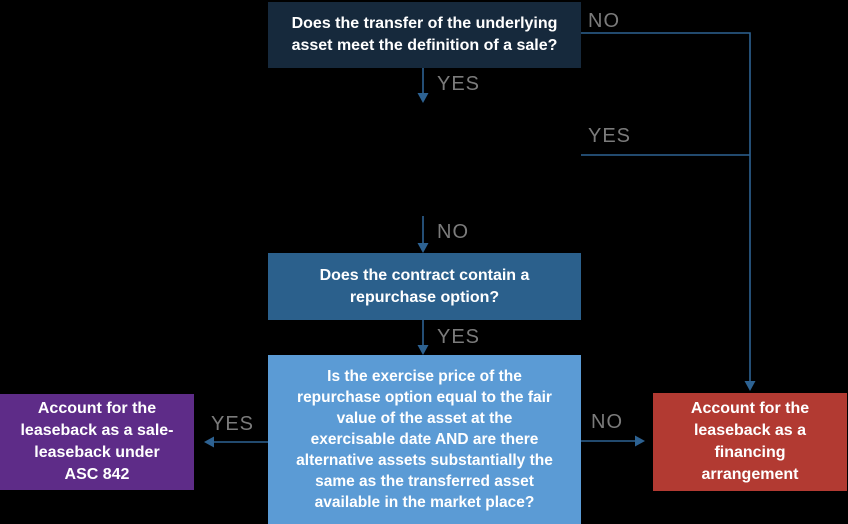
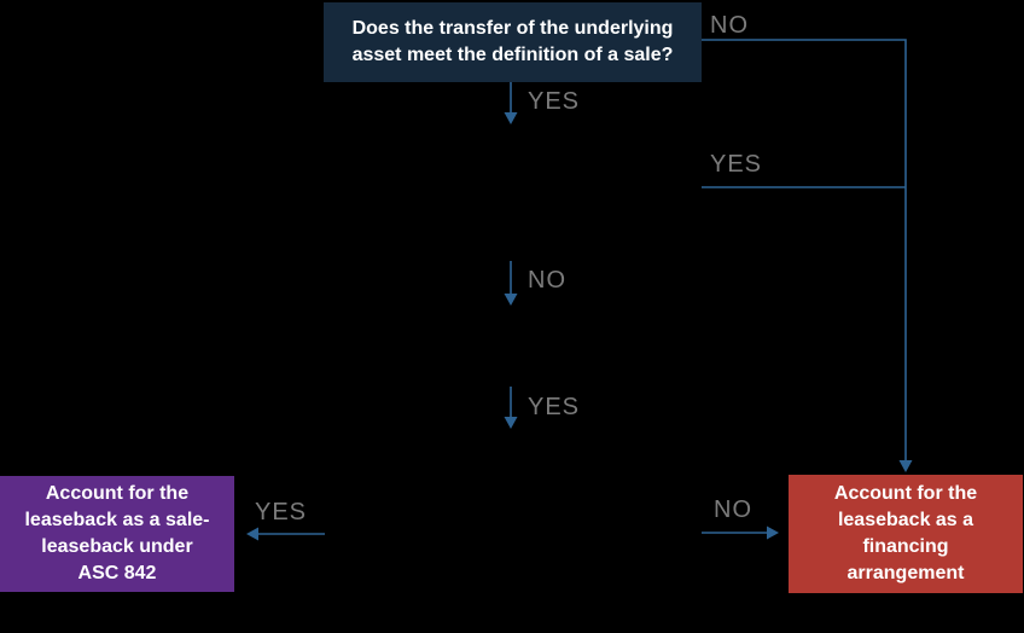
  Does the transfer of the underlying
  asset meet the definition of a sale?
- Does the contract contain a
- repurchase option?
- Is the exercise price of the
- repurchase option equal to the fair
- value of the asset at the
- exercisable date AND are there
- alternative assets substantially the
- same as the transferred asset
- available in the market place?
  Account for the
  leaseback as a sale-
  leaseback under
  ASC 842
  Account for the
  leaseback as a
  financing
  arrangement
  NO
  YES
  YES
  NO
  YES
  YES
  NO
